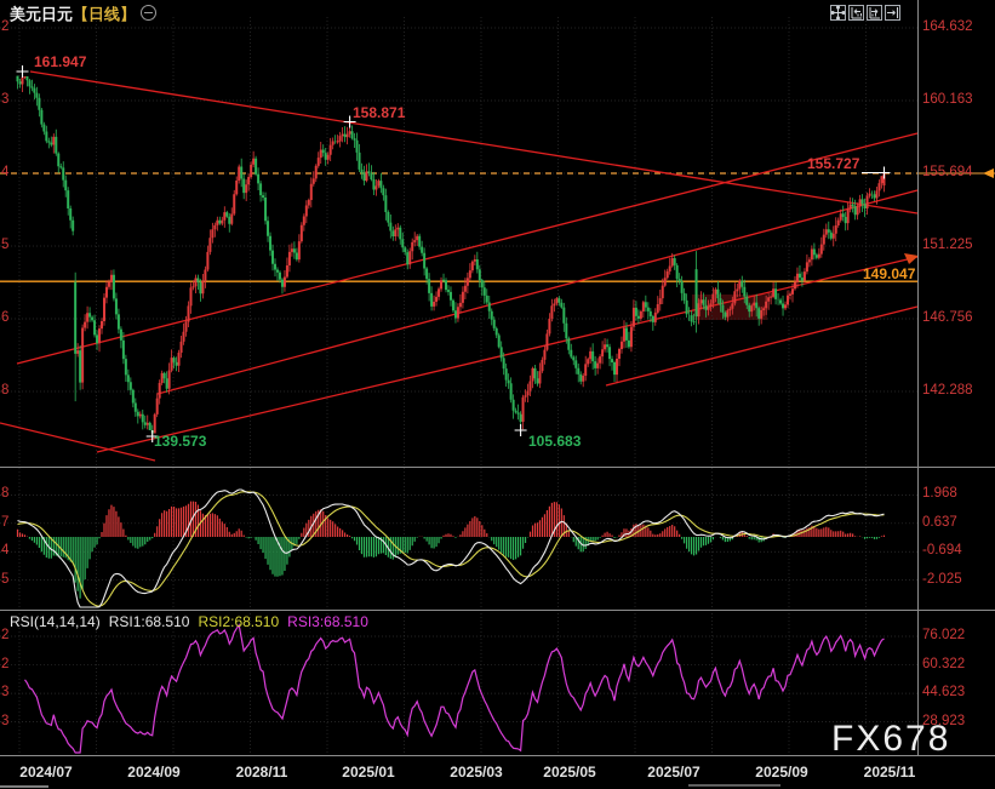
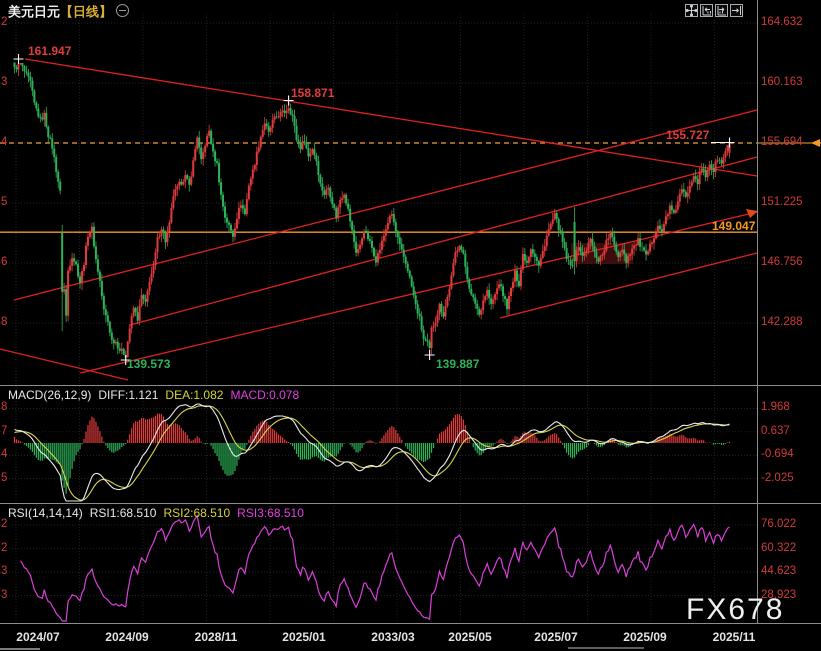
  美元日元【日线】
+ MACD(26,12,9) DIFF:1.121 DEA:1.082 MACD:0.078
  RSI(14,14,14) RSI1:68.510 RSI2:68.510 RSI3:68.510
  FX678
  164.632
  2
  160.163
  3
  155.694
  4
  151.225
  5
  146.756
  6
  142.288
  8
  1.968
  8
  0.637
  7
  -0.694
  4
  -2.025
  5
  76.022
  2
  60.322
  2
  44.623
  3
  28.923
  3
  2024/07
  2024/09
  2028/11
  2025/01
- 2025/03
+ 2033/03
  2025/05
  2025/07
  2025/09
  2025/11
  161.947
  158.871
  155.727
  149.047
  139.573
- 105.683
+ 139.887
